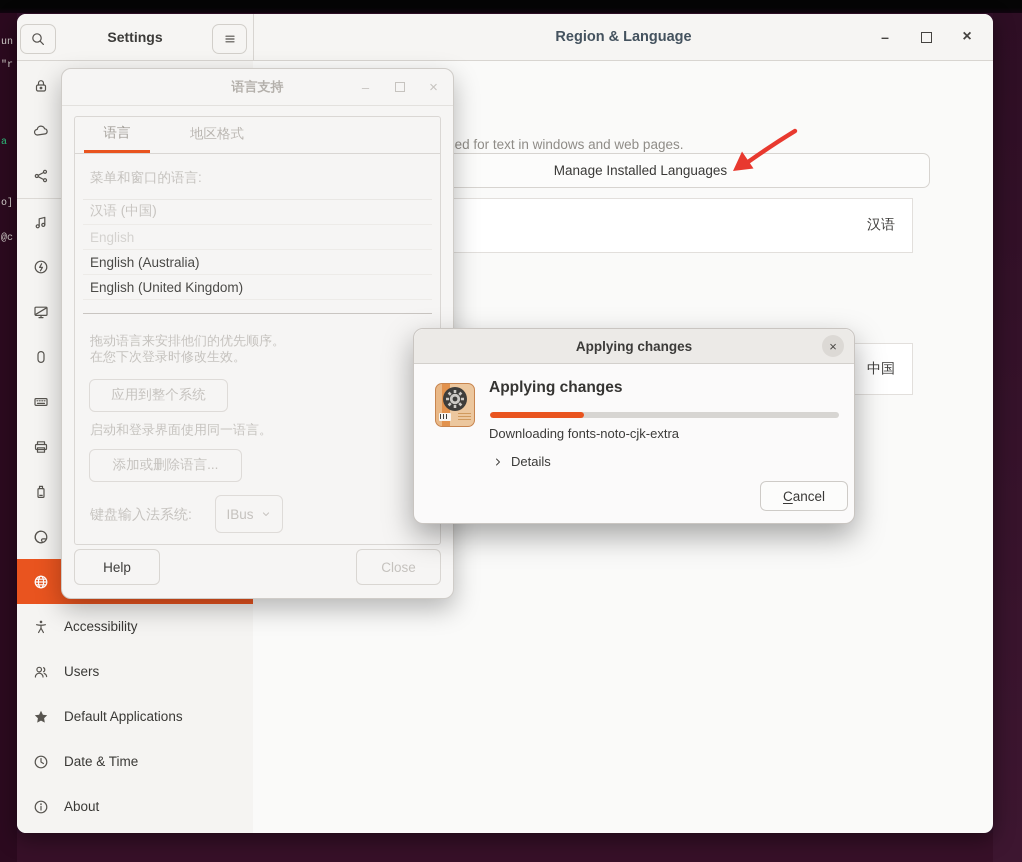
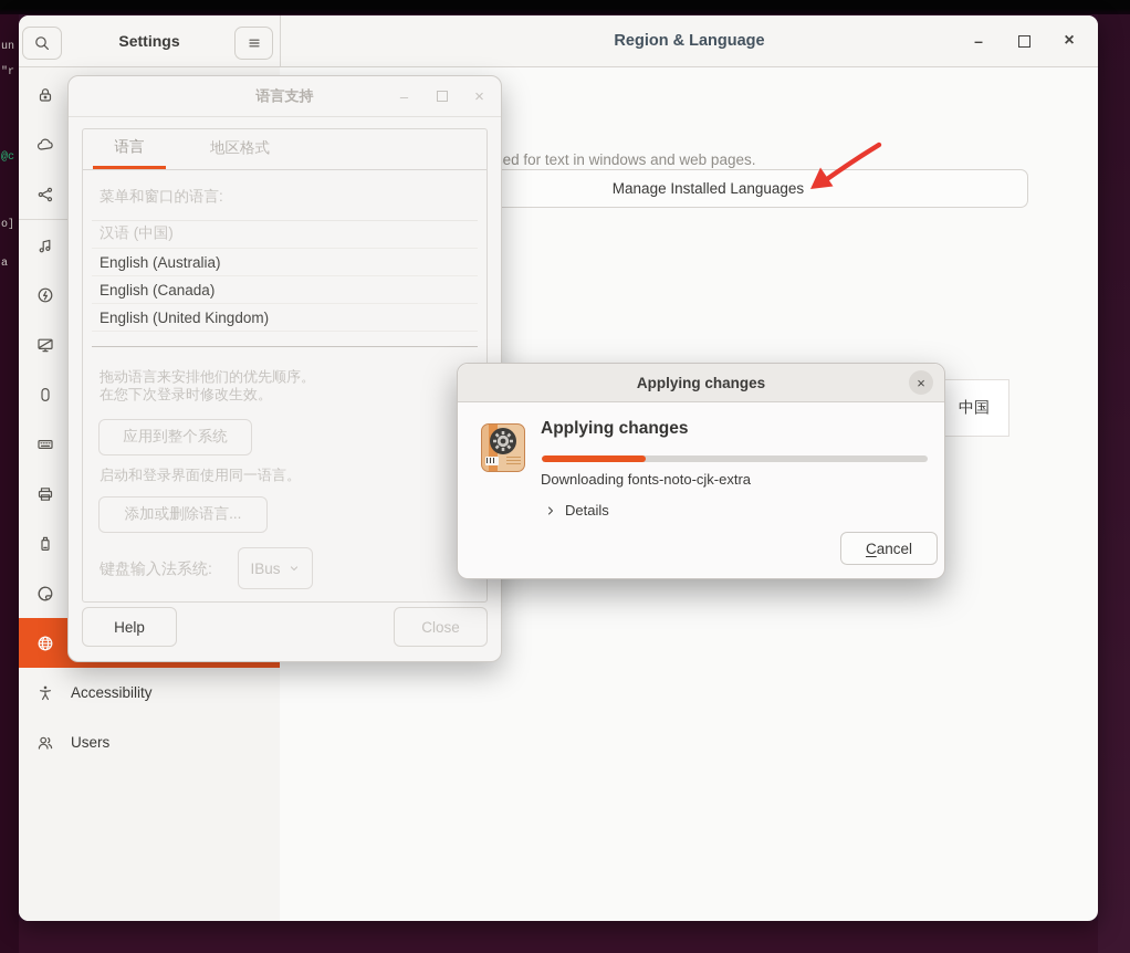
  un
  "r
- a
+ @c
  o]
- @c
+ a
  Settings
  Region & Language
  –
  ×
  Accessibility
  Users
- Default Applications
- Date & Time
- About
  Manage Installed Languages
- 汉语
  中国
  语言支持
  –
  ×
  语言
  地区格式
  菜单和窗口的语言:
  汉语 (中国)
- English
  English (Australia)
+ English (Canada)
  English (United Kingdom)
  拖动语言来安排他们的优先顺序。
  在您下次登录时修改生效。
  应用到整个系统
  启动和登录界面使用同一语言。
  添加或删除语言...
  键盘输入法系统:
  IBus
  Help
  Close
  Applying changes
  ×
  Applying changes
  Downloading fonts-noto-cjk-extra
  Details
  Cancel
